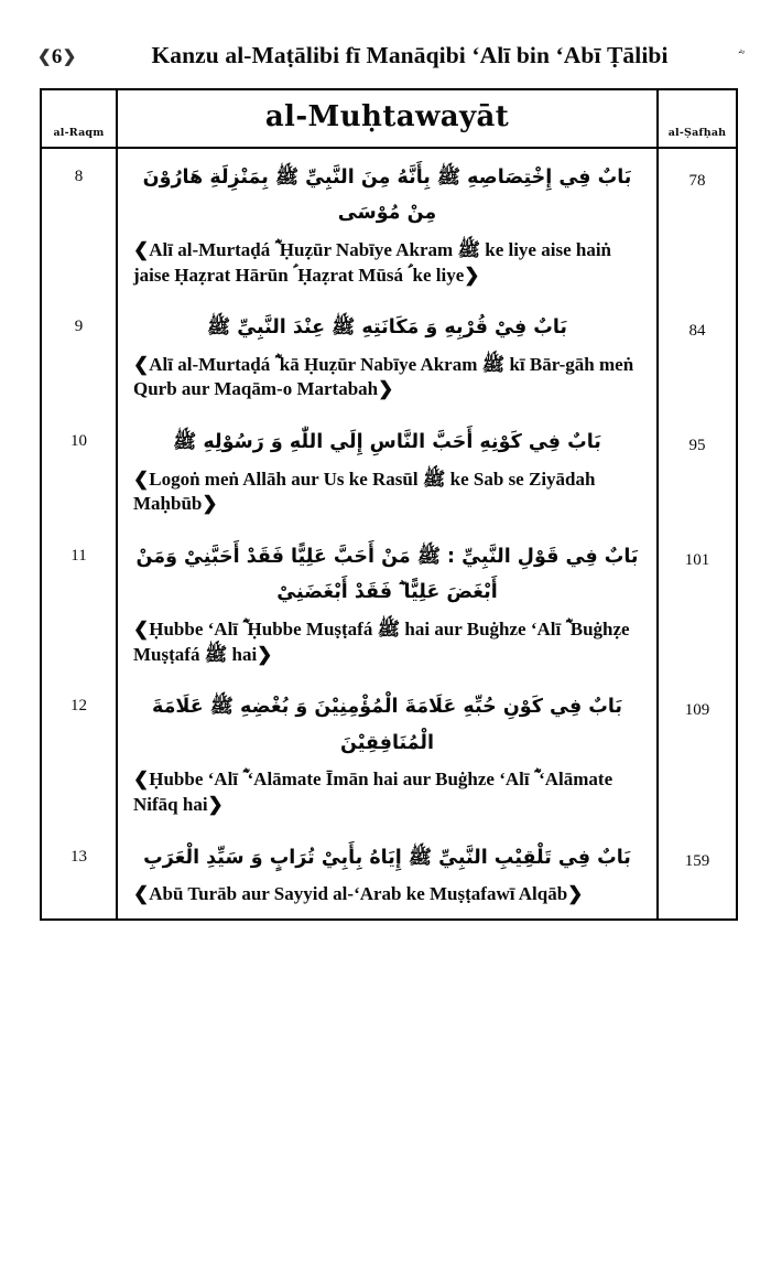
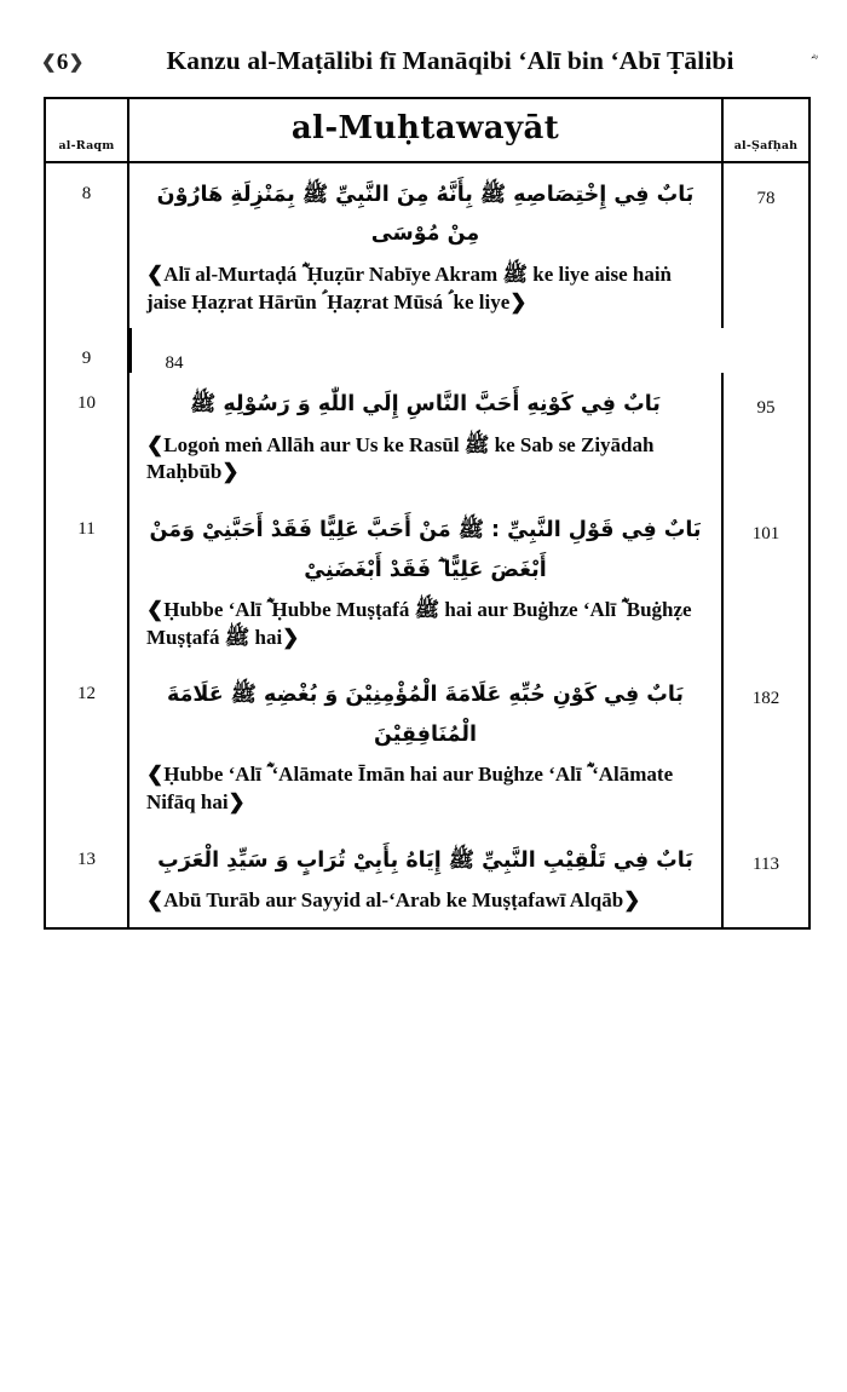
  ❮6❯
  Kanzu al-Maṭālibi fī Manāqibi ‘Alī bin ‘Abī Ṭālibi
  al-Raqm
  al-Muḥtawayāt
  al-Ṣafḥah
  8
  بَابٌ فِي إِخْتِصَاصِهِ ﷺ بِأَنَّهُ مِنَ النَّبِيِّ ﷺ بِمَنْزِلَةِ هَارُوْنَ مِنْ مُوْسَى
  ❮Alī al-Murtaḍá ؓ Ḥuẓūr Nabīye Akram ﷺ ke liye aise haiṅ jaise Ḥaẓrat Hārūn ؑ Ḥaẓrat Mūsá ؑ ke liye❯
  78
  9
- بَابٌ فِيْ قُرْبِهِ وَ مَكَانَتِهِ ﷺ عِنْدَ النَّبِيِّ ﷺ
- ❮Alī al-Murtaḍá ؓ kā Ḥuẓūr Nabīye Akram ﷺ kī Bār-gāh meṅ Qurb aur Maqām-o Martabah❯
  84
  10
  بَابٌ فِي كَوْنِهِ أَحَبَّ النَّاسِ إِلَي اللّٰهِ وَ رَسُوْلِهِ ﷺ
  ❮Logoṅ meṅ Allāh aur Us ke Rasūl ﷺ ke Sab se Ziyādah Maḥbūb❯
  95
  11
  بَابٌ فِي قَوْلِ النَّبِيِّ : ﷺ مَنْ أَحَبَّ عَلِيًّا فَقَدْ أَحَبَّنِيْ وَمَنْ أَبْغَضَ عَلِيًّا ؓ فَقَدْ أَبْغَضَنِيْ
  ❮Ḥubbe ‘Alī ؓ Ḥubbe Muṣṭafá ﷺ hai aur Buġhze ‘Alī Buġhẓe Muṣṭafá ﷺ hai❯
  101
  12
  بَابٌ فِي كَوْنِ حُبِّهِ عَلَامَةَ الْمُؤْمِنِيْنَ وَ بُغْضِهِ ﷺ عَلَامَةَ الْمُنَافِقِيْنَ
  ❮Ḥubbe ‘Alī ؓ ‘Alāmate Īmān hai aur Buġhze ‘Alī ؓ ‘Alāmate Nifāq hai❯
- 109
+ 182
  13
  بَابٌ فِي تَلْقِيْبِ النَّبِيِّ ﷺ إِيَاهُ بِأَبِيْ تُرَابٍ وَ سَيِّدِ الْعَرَبِ
  ❮Abū Turāb aur Sayyid al-‘Arab ke Muṣṭafawī Alqāb❯
- 159
+ 113
